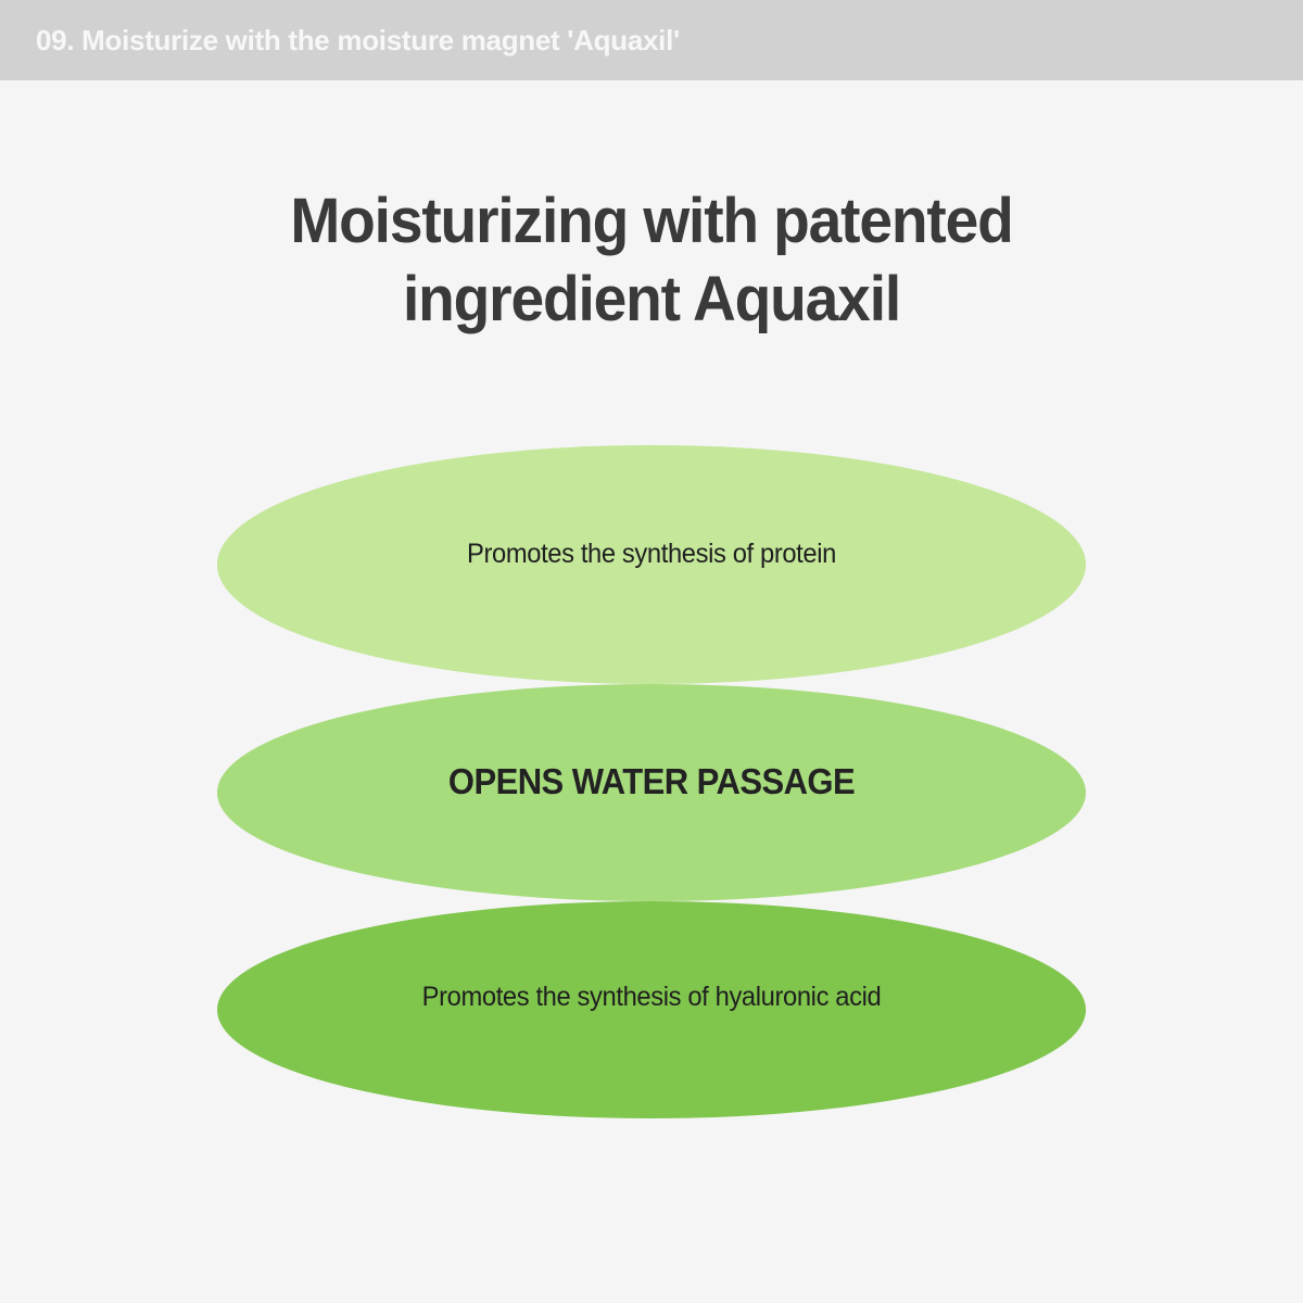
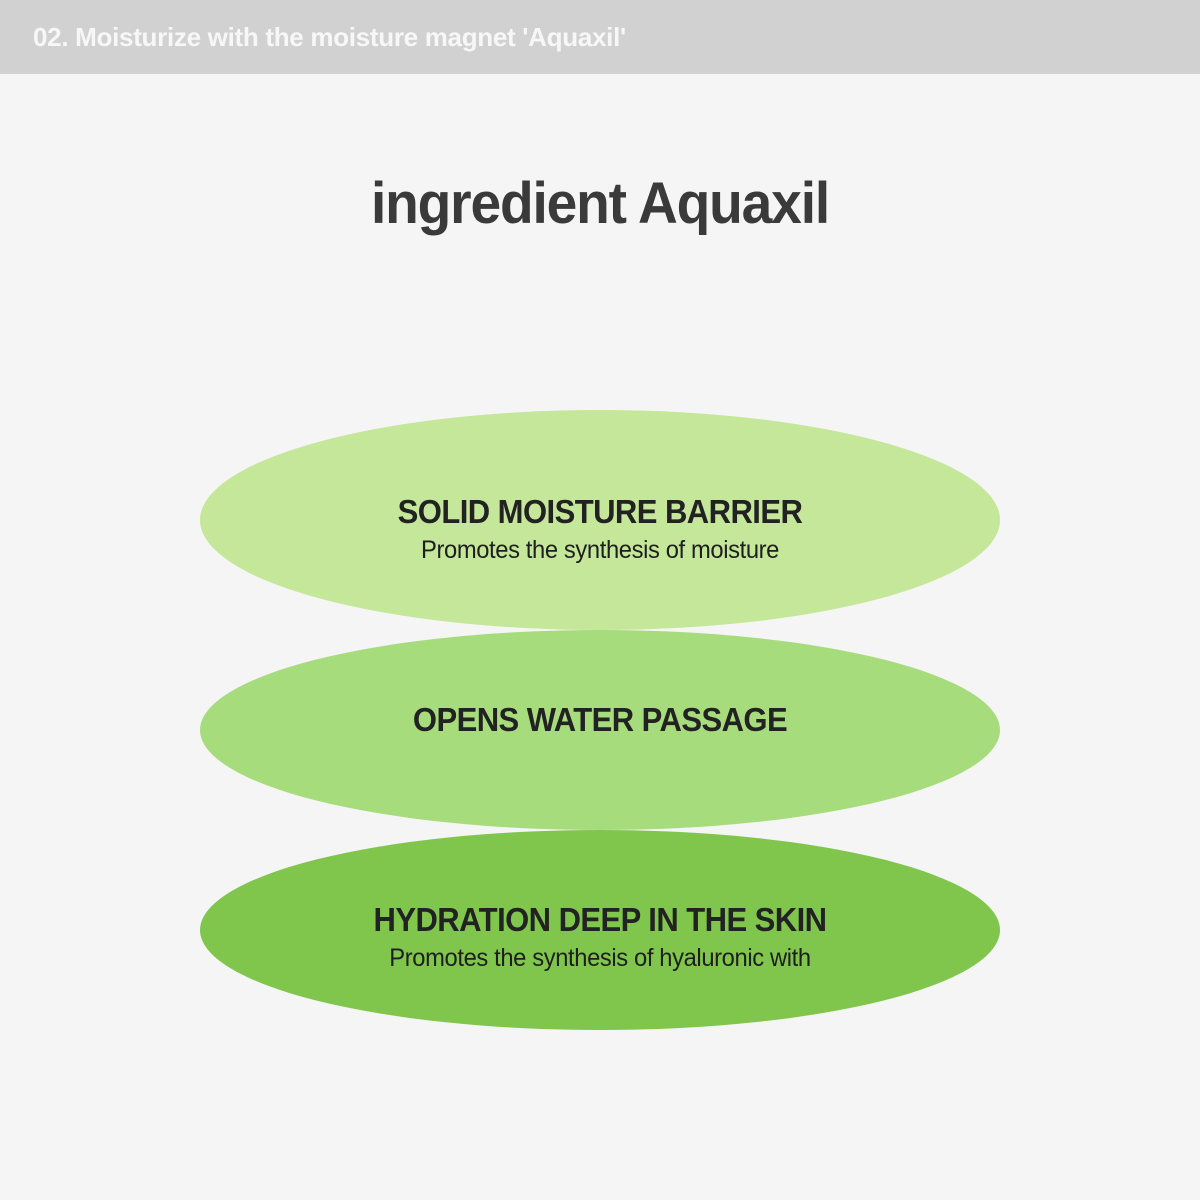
- 09. Moisturize with the moisture magnet 'Aquaxil'
+ 02. Moisturize with the moisture magnet 'Aquaxil'
- Moisturizing with patented
  ingredient Aquaxil
+ SOLID MOISTURE BARRIER
- Promotes the synthesis of protein
+ Promotes the synthesis of moisture
  OPENS WATER PASSAGE
+ HYDRATION DEEP IN THE SKIN
- Promotes the synthesis of hyaluronic acid
+ Promotes the synthesis of hyaluronic with
